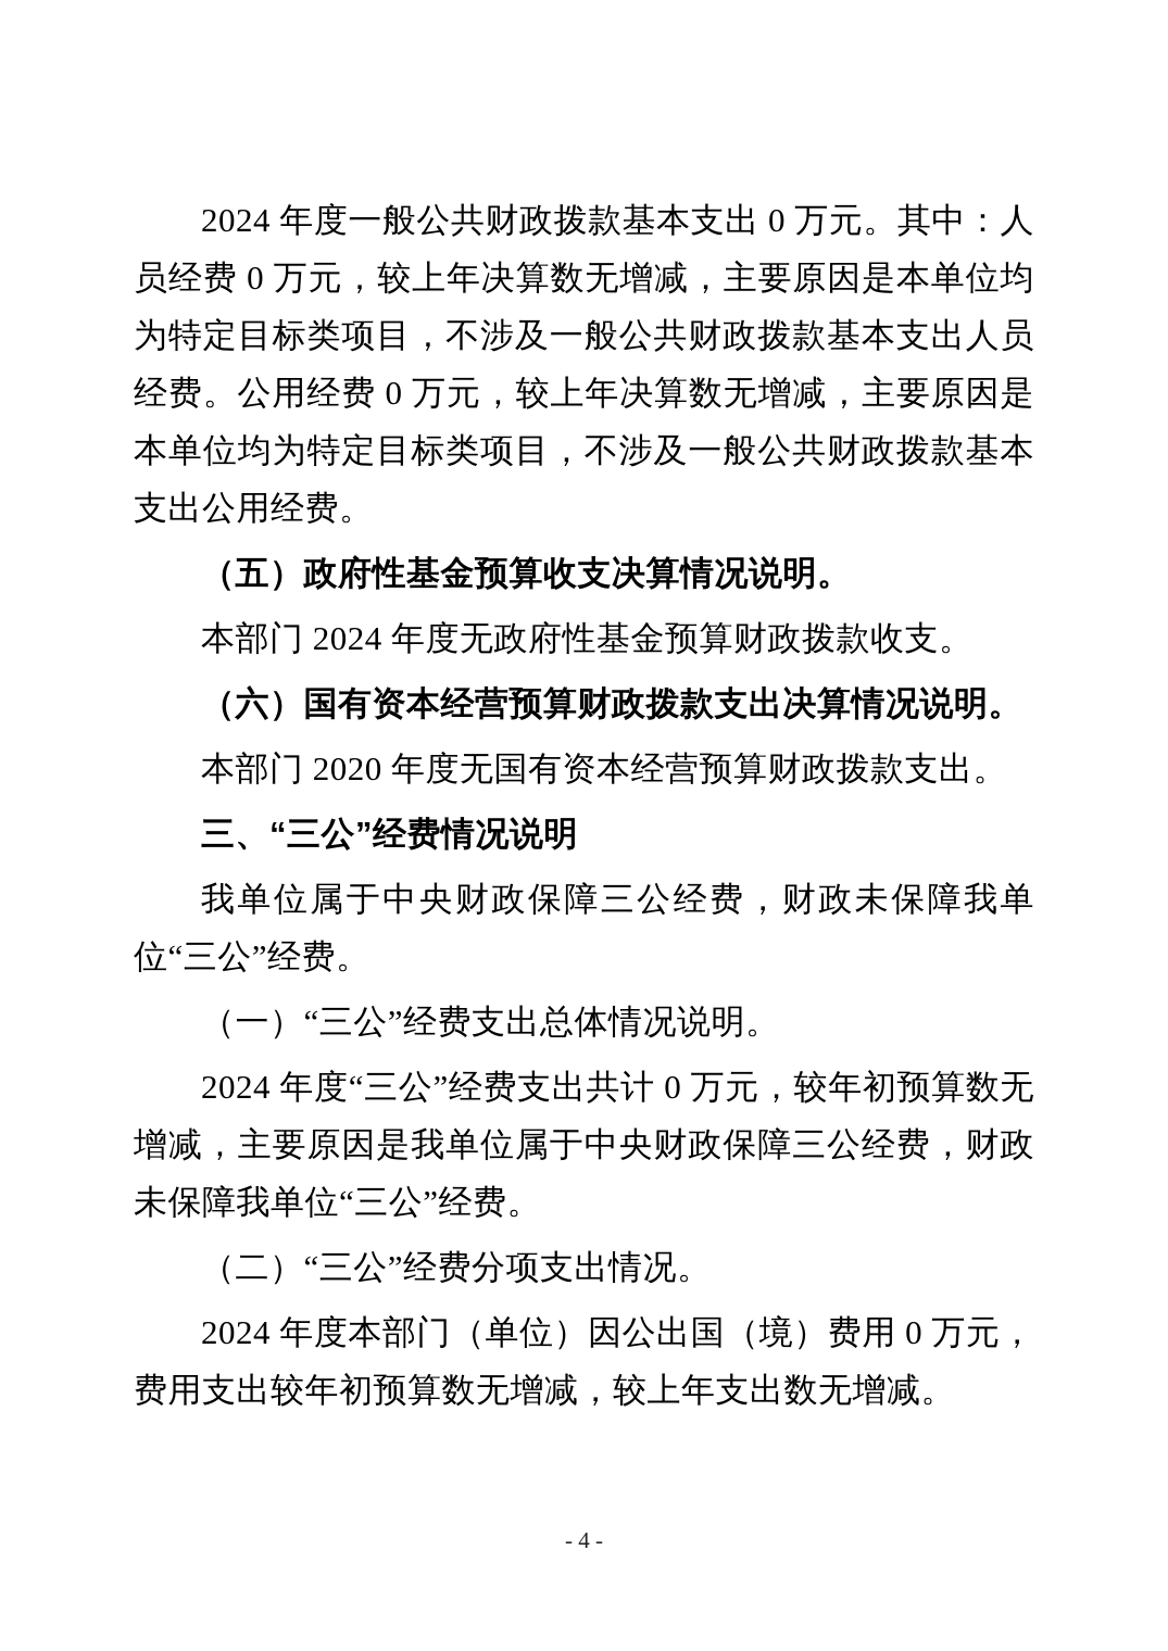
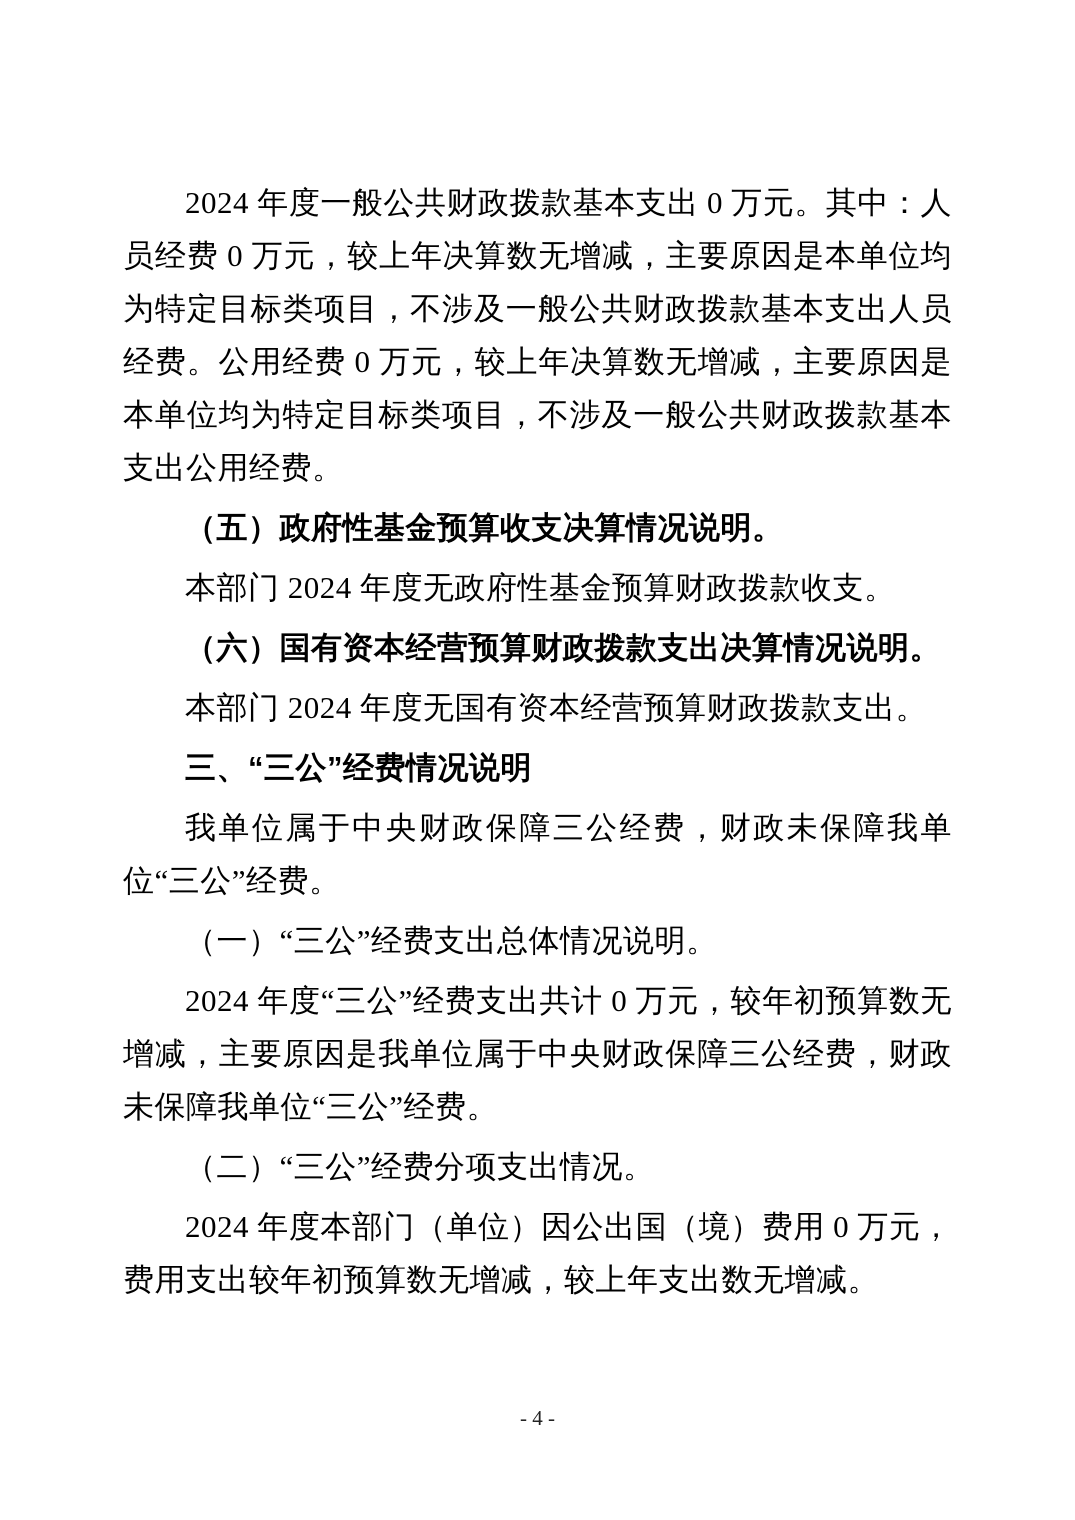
  2024 年度一般公共财政拨款基本支出 0 万元。其中：人员经费 0 万元，较上年决算数无增减，主要原因是本单位均为特定目标类项目，不涉及一般公共财政拨款基本支出人员经费。公用经费 0 万元，较上年决算数无增减，主要原因是本单位均为特定目标类项目，不涉及一般公共财政拨款基本支出公用经费。
  （五）政府性基金预算收支决算情况说明。
  本部门 2024 年度无政府性基金预算财政拨款收支。
  （六）国有资本经营预算财政拨款支出决算情况说明。
- 本部门 2020 年度无国有资本经营预算财政拨款支出。
+ 本部门 2024 年度无国有资本经营预算财政拨款支出。
  三、“三公”经费情况说明
  我单位属于中央财政保障三公经费，财政未保障我单位“三公”经费。
  （一）“三公”经费支出总体情况说明。
  2024 年度“三公”经费支出共计 0 万元，较年初预算数无增减，主要原因是我单位属于中央财政保障三公经费，财政未保障我单位“三公”经费。
  （二）“三公”经费分项支出情况。
  2024 年度本部门（单位）因公出国（境）费用 0 万元，费用支出较年初预算数无增减，较上年支出数无增减。
  - 4 -
